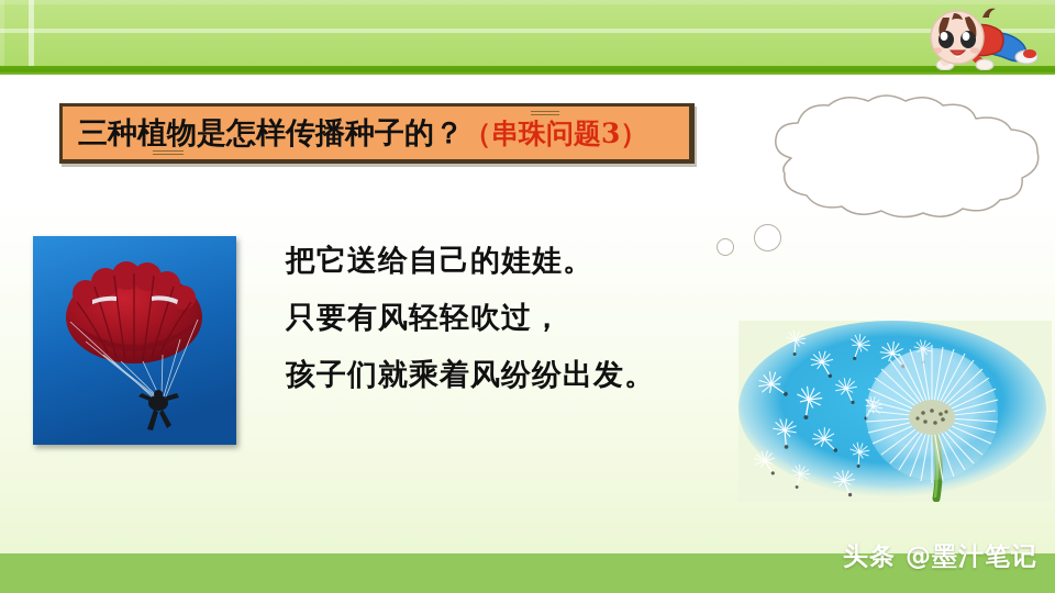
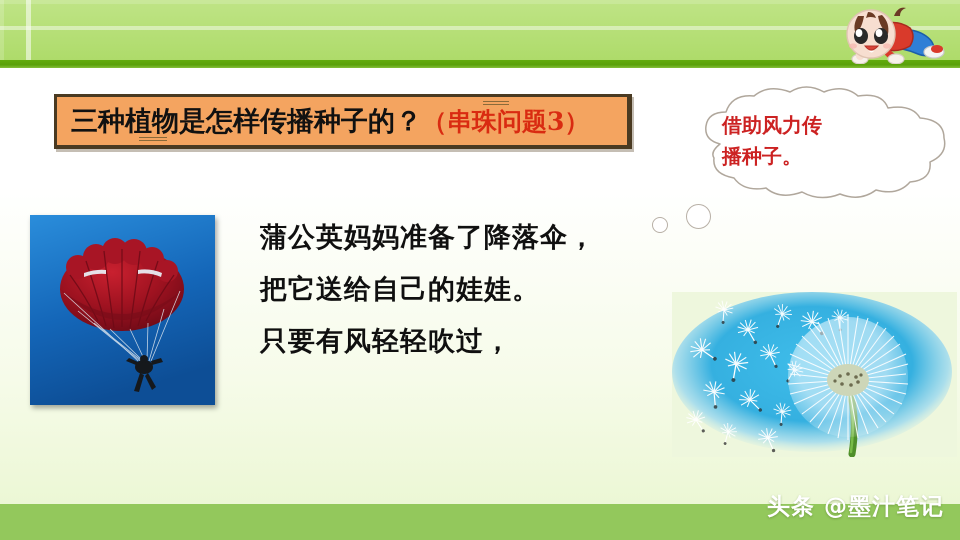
  三种植物是怎样传播种子的？（串珠问题3）
+ 借助风力传
+ 播种子。
+ 蒲公英妈妈准备了降落伞，
  把它送给自己的娃娃。
  只要有风轻轻吹过，
- 孩子们就乘着风纷纷出发。
  头条 @墨汁笔记
